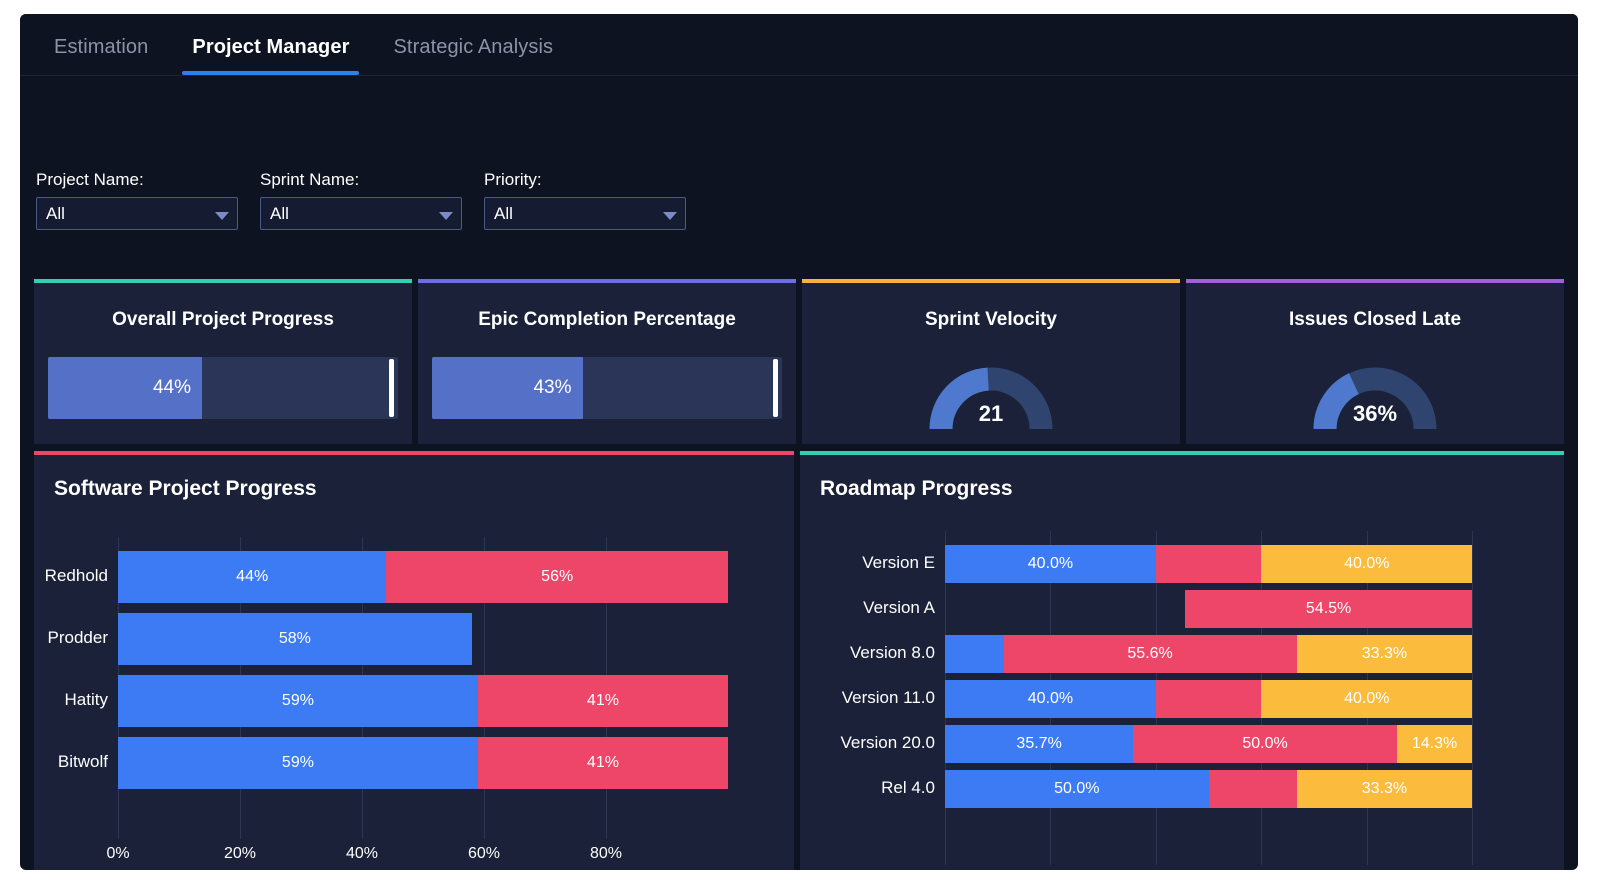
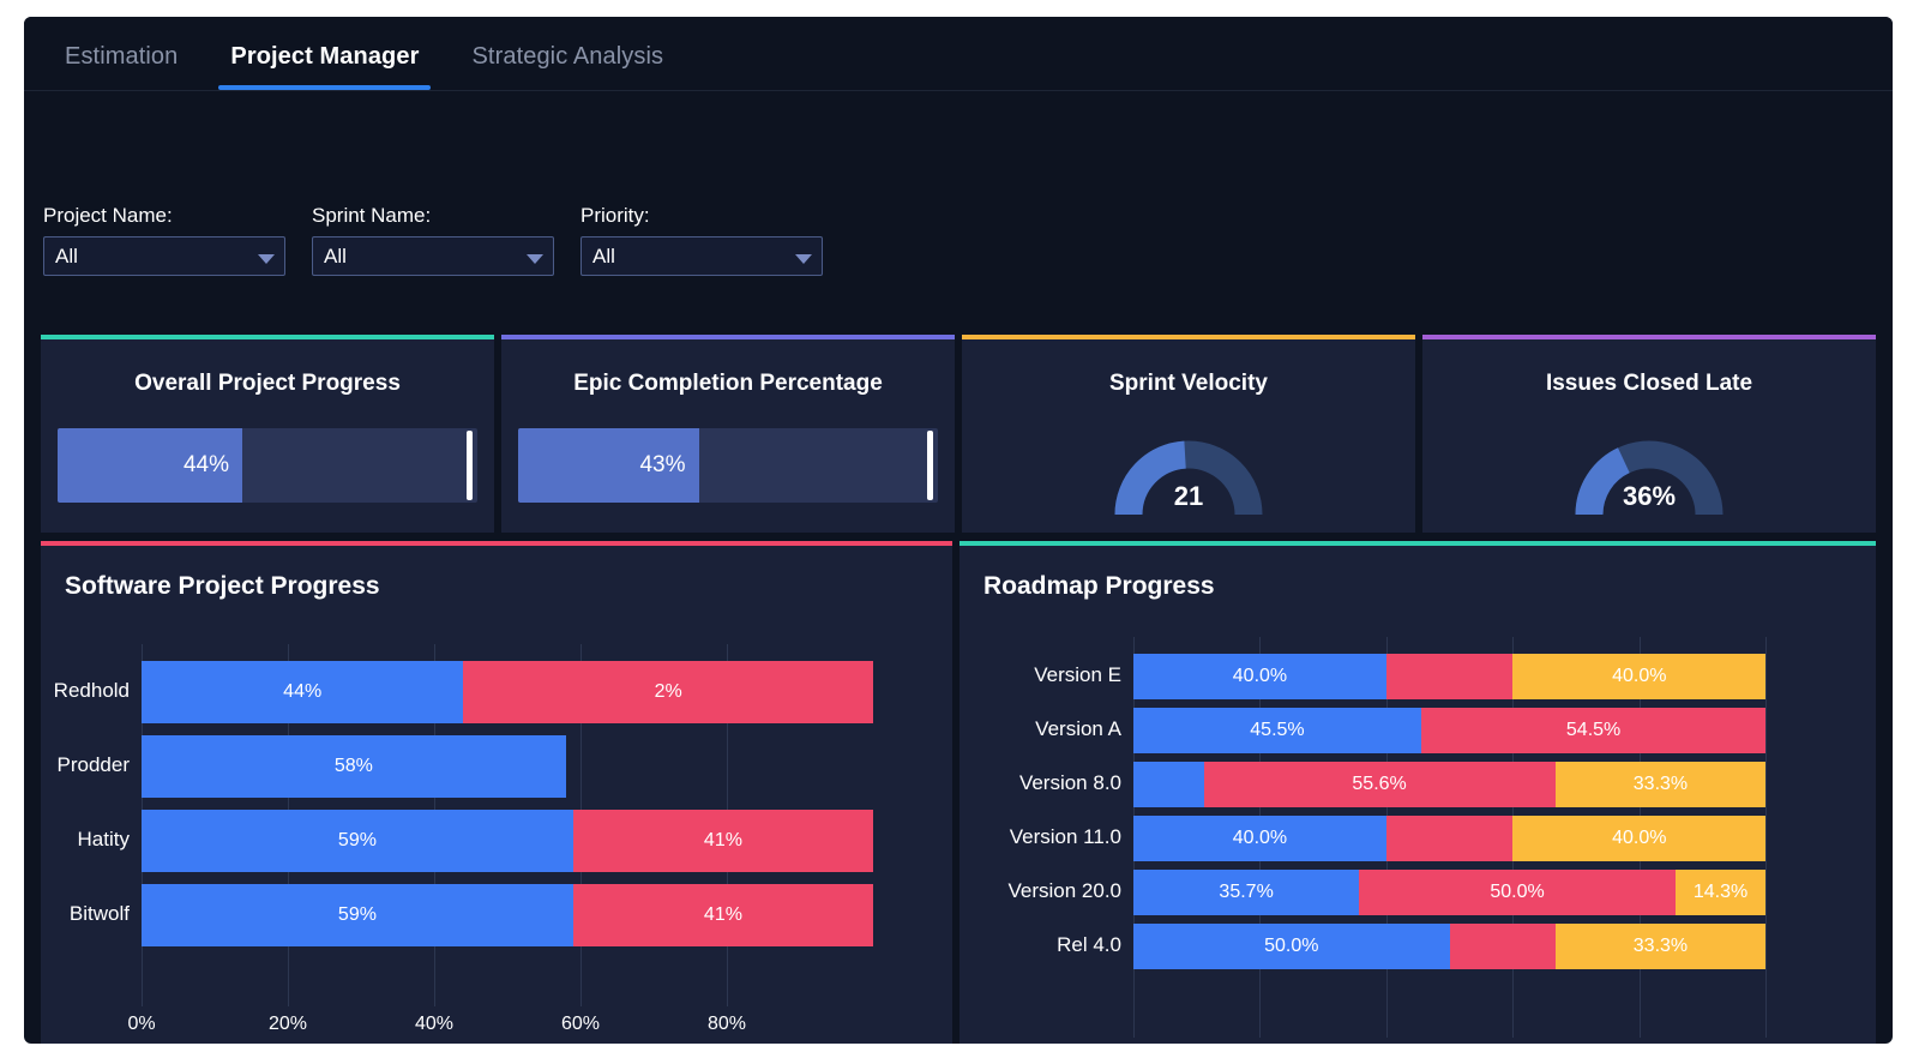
  Estimation
  Project Manager
  Strategic Analysis
  Project Name:
  All
  Sprint Name:
  All
  Priority:
  All
  Overall Project Progress
  44%
  Epic Completion Percentage
  43%
  Sprint Velocity
  21
  Issues Closed Late
  36%
  Software Project Progress
  0%
  20%
  40%
  60%
  80%
  Redhold
  44%
- 56%
+ 2%
  Prodder
  58%
  Hatity
  59%
  41%
  Bitwolf
  59%
  41%
  Roadmap Progress
  Version E
  40.0%
  40.0%
  Version A
+ 45.5%
  54.5%
  Version 8.0
  55.6%
  33.3%
  Version 11.0
  40.0%
  40.0%
  Version 20.0
  35.7%
  50.0%
  14.3%
  Rel 4.0
  50.0%
  33.3%
